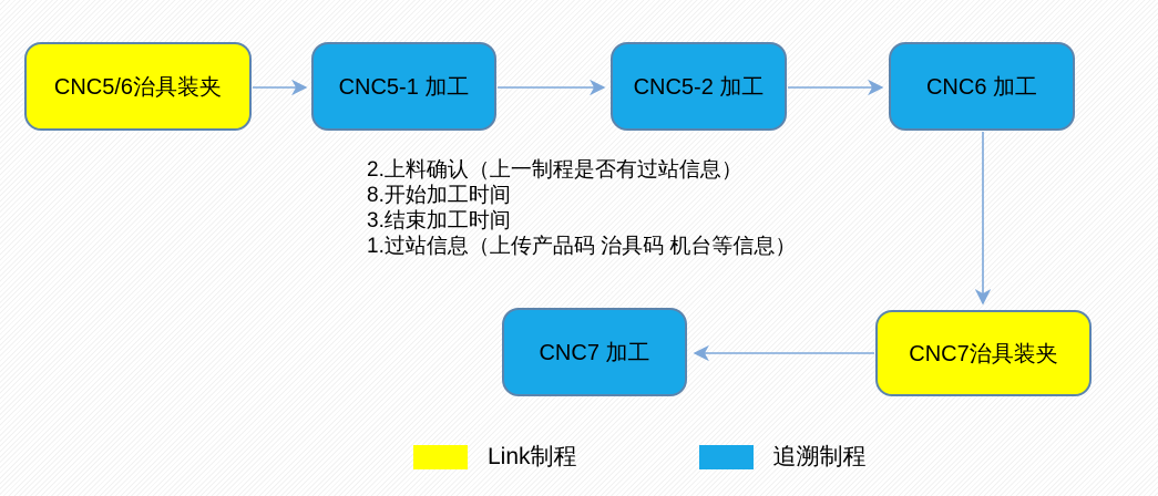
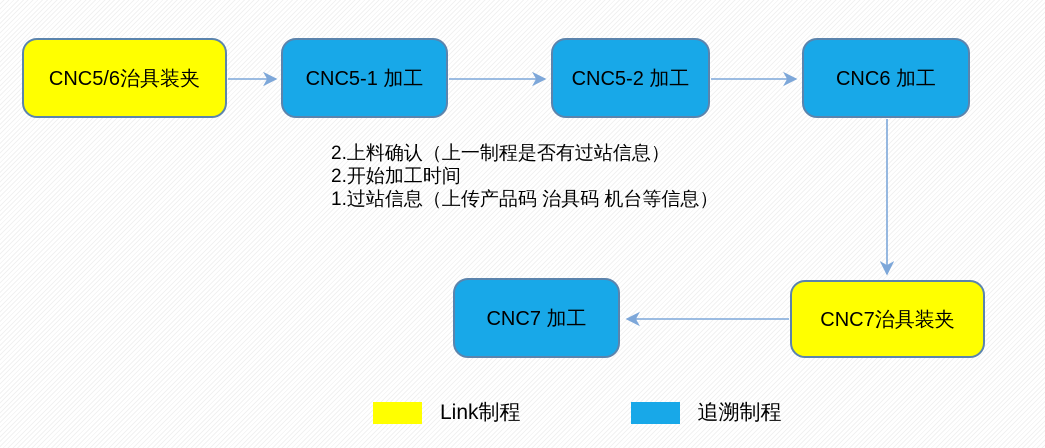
  CNC5/6治具装夹
  CNC5-1 加工
  CNC5-2 加工
  CNC6 加工
  CNC7 加工
  CNC7治具装夹
  2.上料确认（上一制程是否有过站信息）
- 8.开始加工时间
+ 2.开始加工时间
- 3.结束加工时间
  1.过站信息（上传产品码 治具码 机台等信息）
  Link制程
  追溯制程
